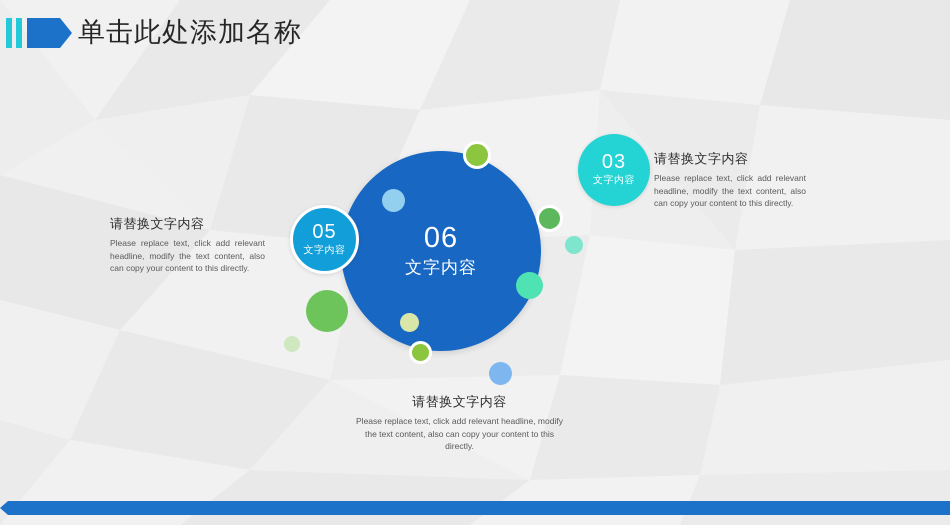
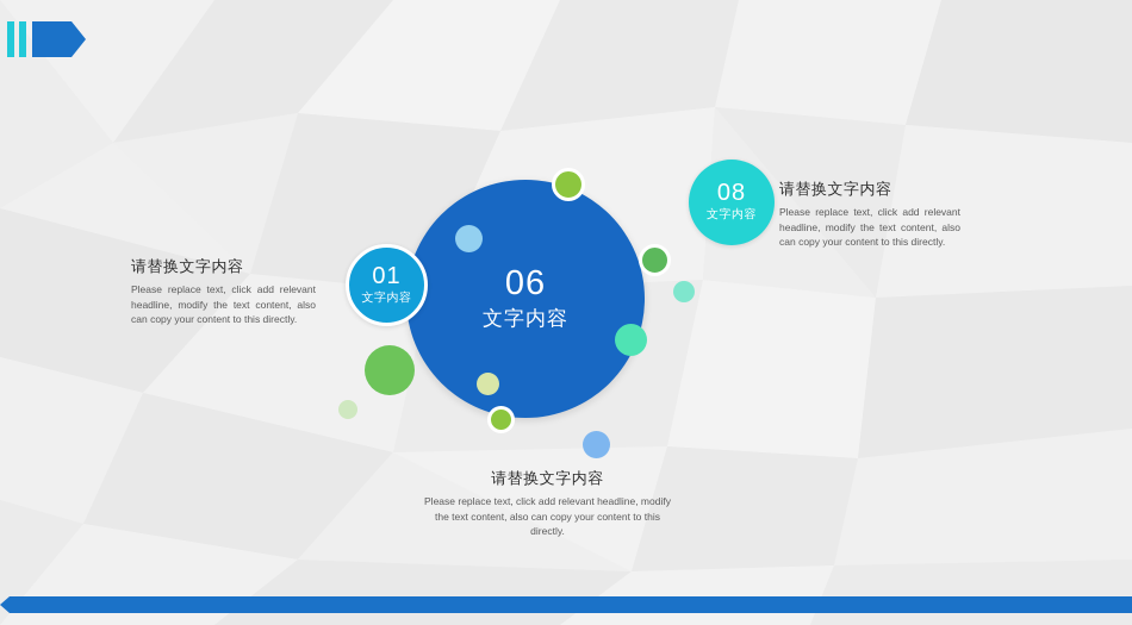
- 单击此处添加名称
  06
  文字内容
- 05
+ 01
  文字内容
- 03
+ 08
  文字内容
  请替换文字内容
  Please replace text, click add relevant headline, modify the text content, also can copy your content to this directly.
  请替换文字内容
  Please replace text, click add relevant headline, modify the text content, also can copy your content to this directly.
  请替换文字内容
  Please replace text, click add relevant headline, modify the text content, also can copy your content to this directly.
